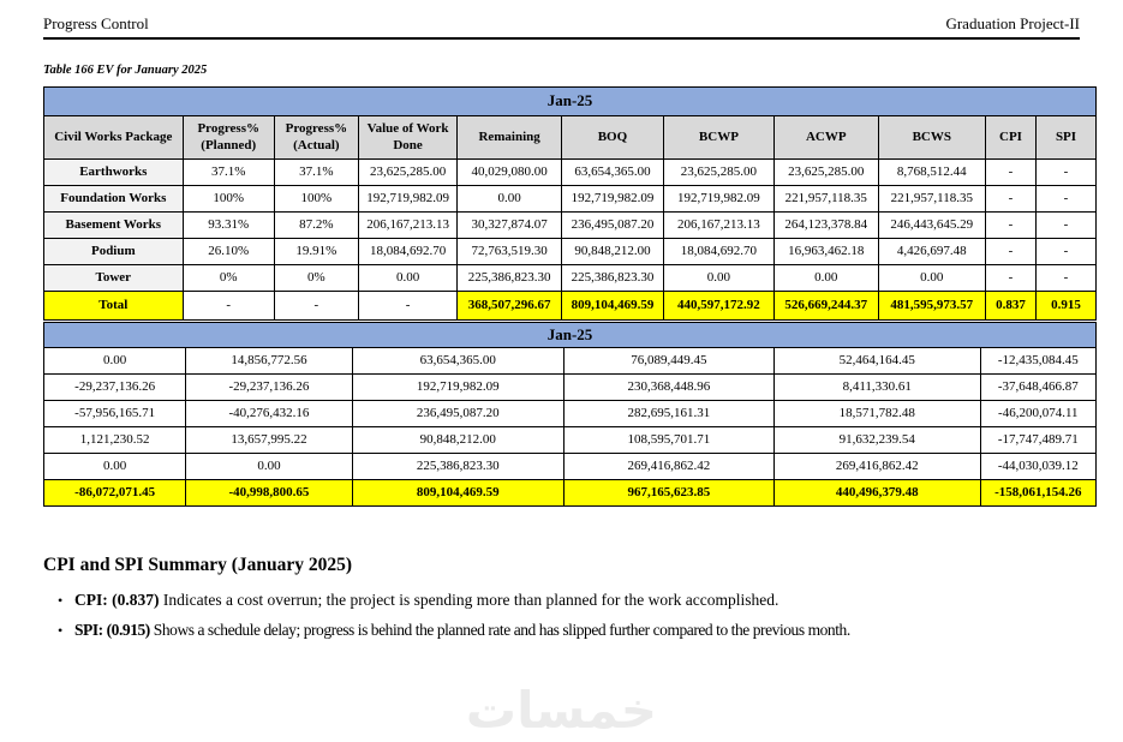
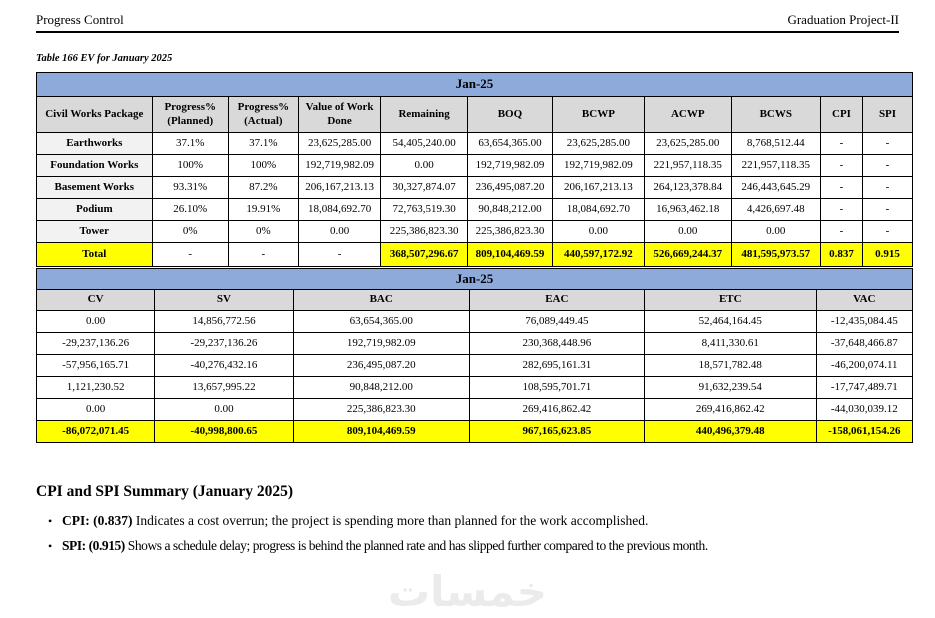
  Progress Control
  Graduation Project-II
  Table 166 EV for January 2025
  Jan-25
  Civil Works Package	Progress% (Planned)	Progress% (Actual)	Value of Work Done	Remaining	BOQ	BCWP	ACWP	BCWS	CPI	SPI
- Earthworks	37.1%	37.1%	23,625,285.00	40,029,080.00	63,654,365.00	23,625,285.00	23,625,285.00	8,768,512.44	-	-
+ Earthworks	37.1%	37.1%	23,625,285.00	54,405,240.00	63,654,365.00	23,625,285.00	23,625,285.00	8,768,512.44	-	-
  Foundation Works	100%	100%	192,719,982.09	0.00	192,719,982.09	192,719,982.09	221,957,118.35	221,957,118.35	-	-
  Basement Works	93.31%	87.2%	206,167,213.13	30,327,874.07	236,495,087.20	206,167,213.13	264,123,378.84	246,443,645.29	-	-
  Podium	26.10%	19.91%	18,084,692.70	72,763,519.30	90,848,212.00	18,084,692.70	16,963,462.18	4,426,697.48	-	-
  Tower	0%	0%	0.00	225,386,823.30	225,386,823.30	0.00	0.00	0.00	-	-
  Total	-	-	-	368,507,296.67	809,104,469.59	440,597,172.92	526,669,244.37	481,595,973.57	0.837	0.915
  Jan-25
+ CV	SV	BAC	EAC	ETC	VAC
  0.00	14,856,772.56	63,654,365.00	76,089,449.45	52,464,164.45	-12,435,084.45
  -29,237,136.26	-29,237,136.26	192,719,982.09	230,368,448.96	8,411,330.61	-37,648,466.87
  -57,956,165.71	-40,276,432.16	236,495,087.20	282,695,161.31	18,571,782.48	-46,200,074.11
  1,121,230.52	13,657,995.22	90,848,212.00	108,595,701.71	91,632,239.54	-17,747,489.71
  0.00	0.00	225,386,823.30	269,416,862.42	269,416,862.42	-44,030,039.12
  -86,072,071.45	-40,998,800.65	809,104,469.59	967,165,623.85	440,496,379.48	-158,061,154.26
  CPI and SPI Summary (January 2025)
  •
  CPI: (0.837) Indicates a cost overrun; the project is spending more than planned for the work accomplished.
  •
  SPI: (0.915) Shows a schedule delay; progress is behind the planned rate and has slipped further compared to the previous month.
